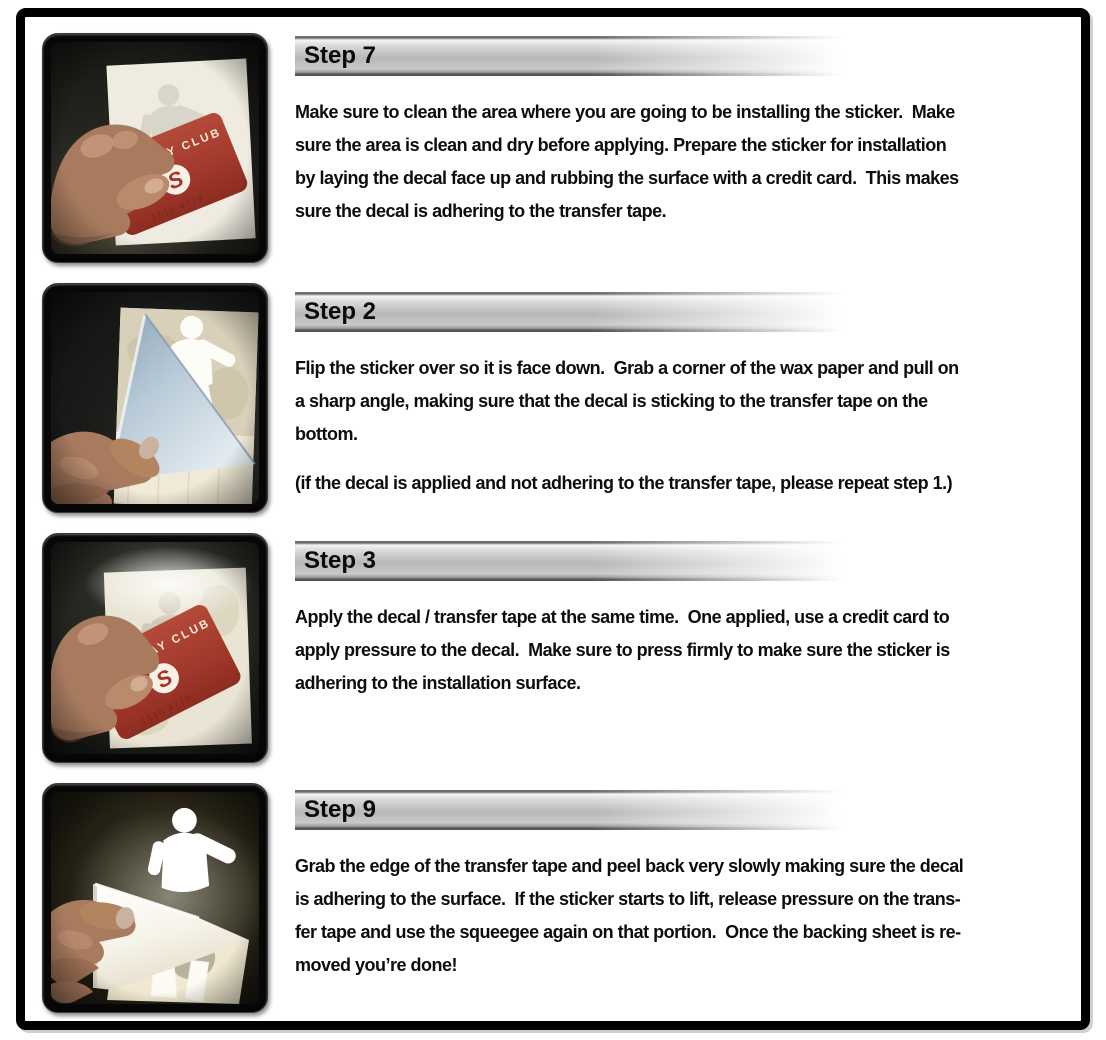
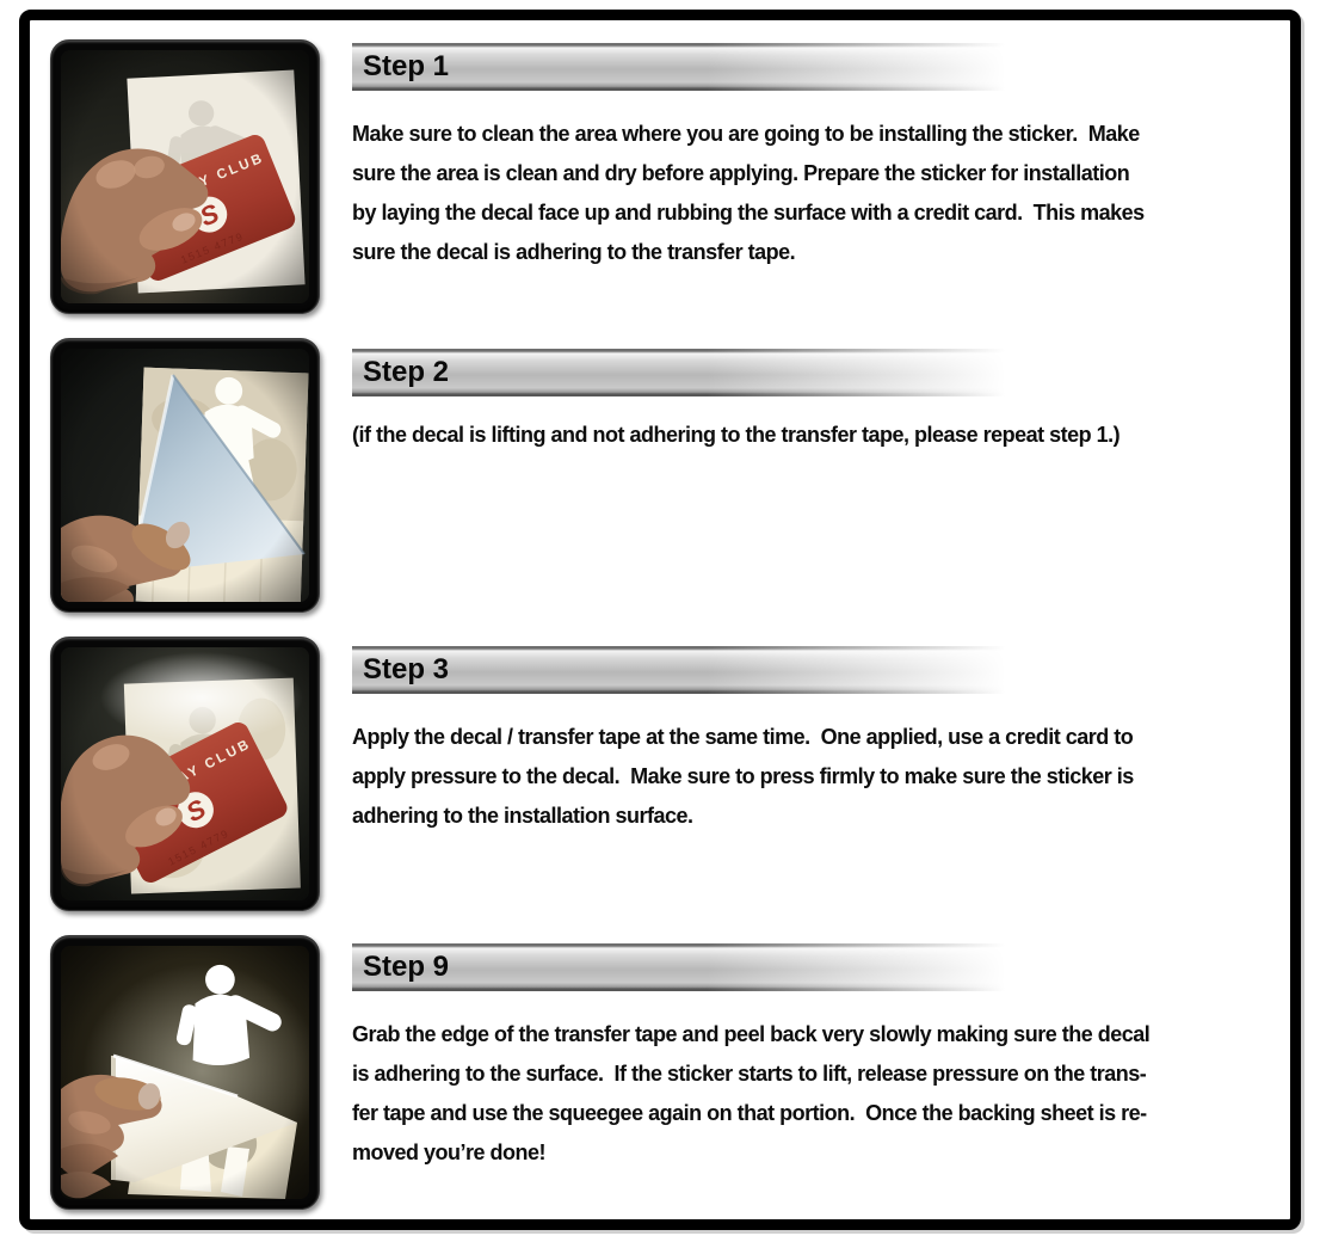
- Step 7
+ Step 1
  Make sure to clean the area where you are going to be installing the sticker. Make
  sure the area is clean and dry before applying. Prepare the sticker for installation
  by laying the decal face up and rubbing the surface with a credit card. This makes
  sure the decal is adhering to the transfer tape.
  Step 2
- Flip the sticker over so it is face down. Grab a corner of the wax paper and pull on
- a sharp angle, making sure that the decal is sticking to the transfer tape on the
- bottom.
- (if the decal is applied and not adhering to the transfer tape, please repeat step 1.)
+ (if the decal is lifting and not adhering to the transfer tape, please repeat step 1.)
  Step 3
  Apply the decal / transfer tape at the same time. One applied, use a credit card to
  apply pressure to the decal. Make sure to press firmly to make sure the sticker is
  adhering to the installation surface.
  Step 9
  Grab the edge of the transfer tape and peel back very slowly making sure the decal
  is adhering to the surface. If the sticker starts to lift, release pressure on the trans-
  fer tape and use the squeegee again on that portion. Once the backing sheet is re-
  moved you’re done!
